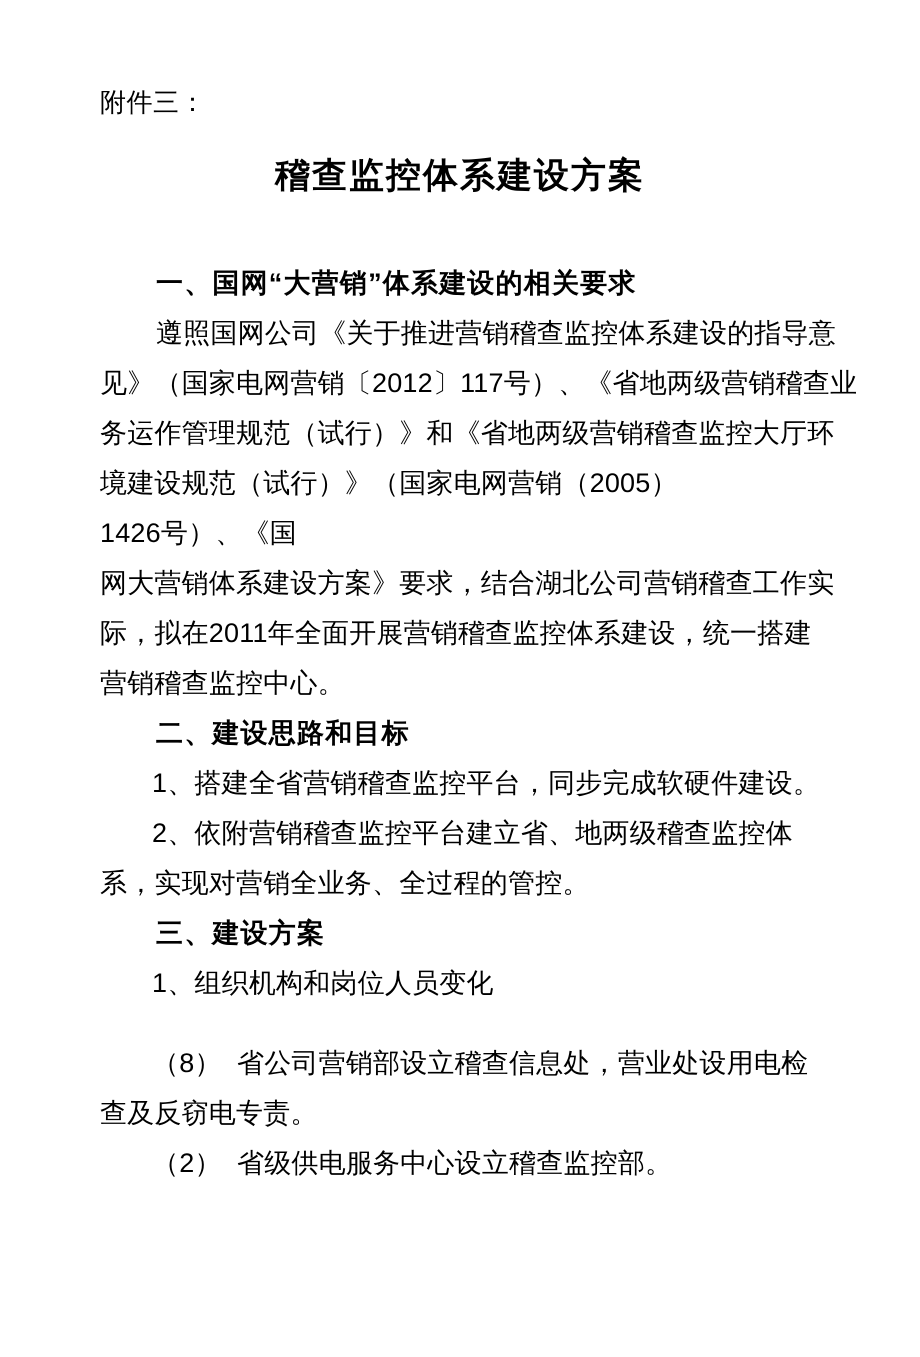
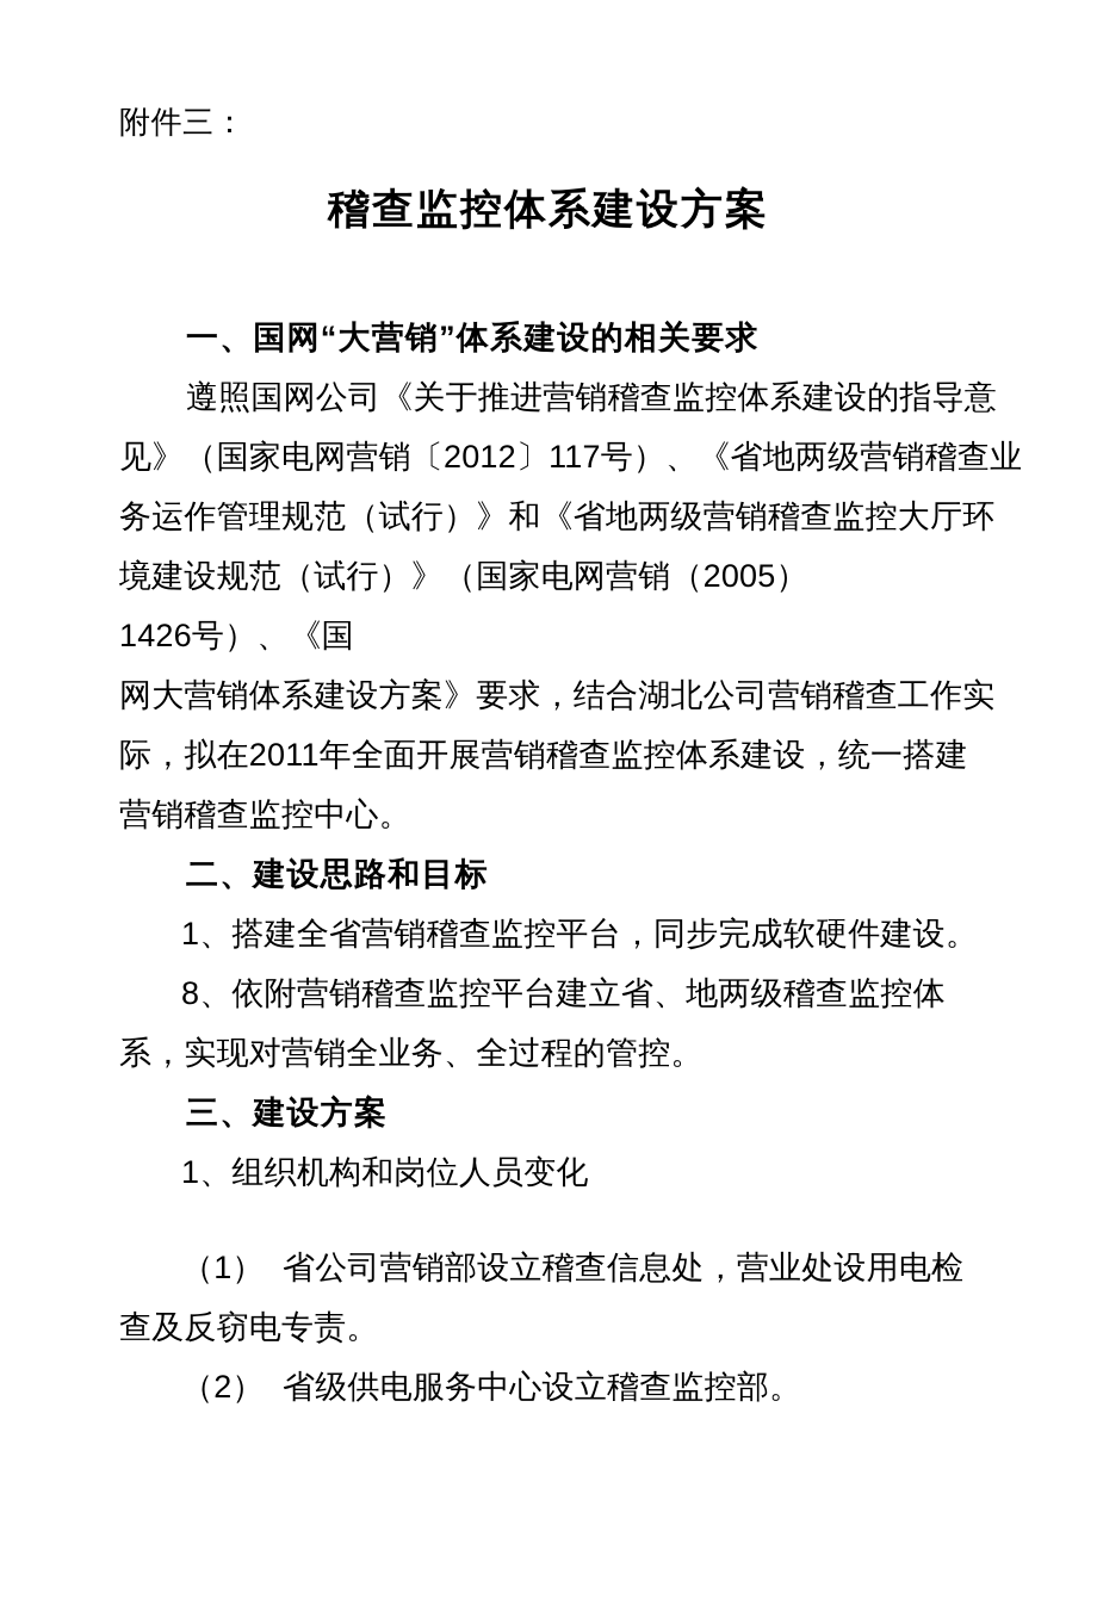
  附件三：
  稽查监控体系建设方案
  一、国网“大营销”体系建设的相关要求
  遵照国网公司《关于推进营销稽查监控体系建设的指导意
  见》（国家电网营销〔2012〕117号）、《省地两级营销稽查业
  务运作管理规范（试行）》和《省地两级营销稽查监控大厅环
  境建设规范（试行）》（国家电网营销（2005）
  1426号）、《国
  网大营销体系建设方案》要求，结合湖北公司营销稽查工作实
  际，拟在2011年全面开展营销稽查监控体系建设，统一搭建
  营销稽查监控中心。
  二、建设思路和目标
  1、搭建全省营销稽查监控平台，同步完成软硬件建设。
- 2、依附营销稽查监控平台建立省、地两级稽查监控体
+ 8、依附营销稽查监控平台建立省、地两级稽查监控体
  系，实现对营销全业务、全过程的管控。
  三、建设方案
  1、组织机构和岗位人员变化
- （8） 省公司营销部设立稽查信息处，营业处设用电检
+ （1） 省公司营销部设立稽查信息处，营业处设用电检
  查及反窃电专责。
  （2） 省级供电服务中心设立稽查监控部。
